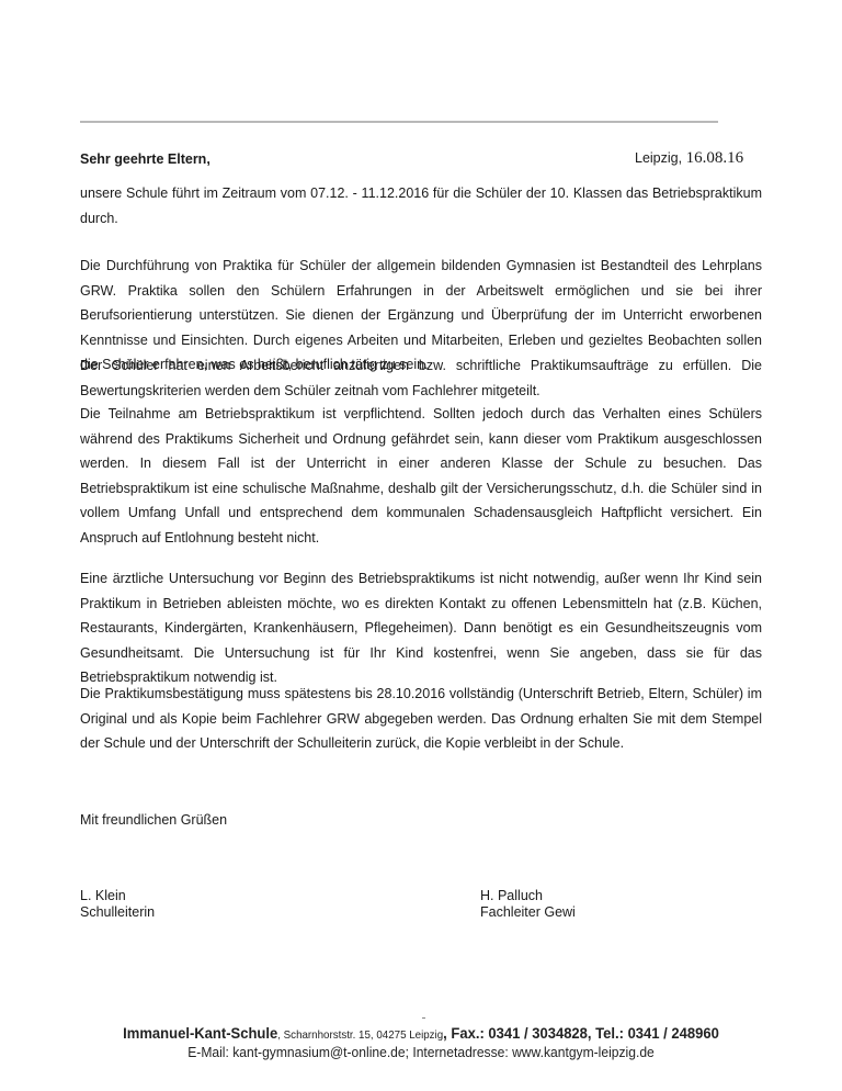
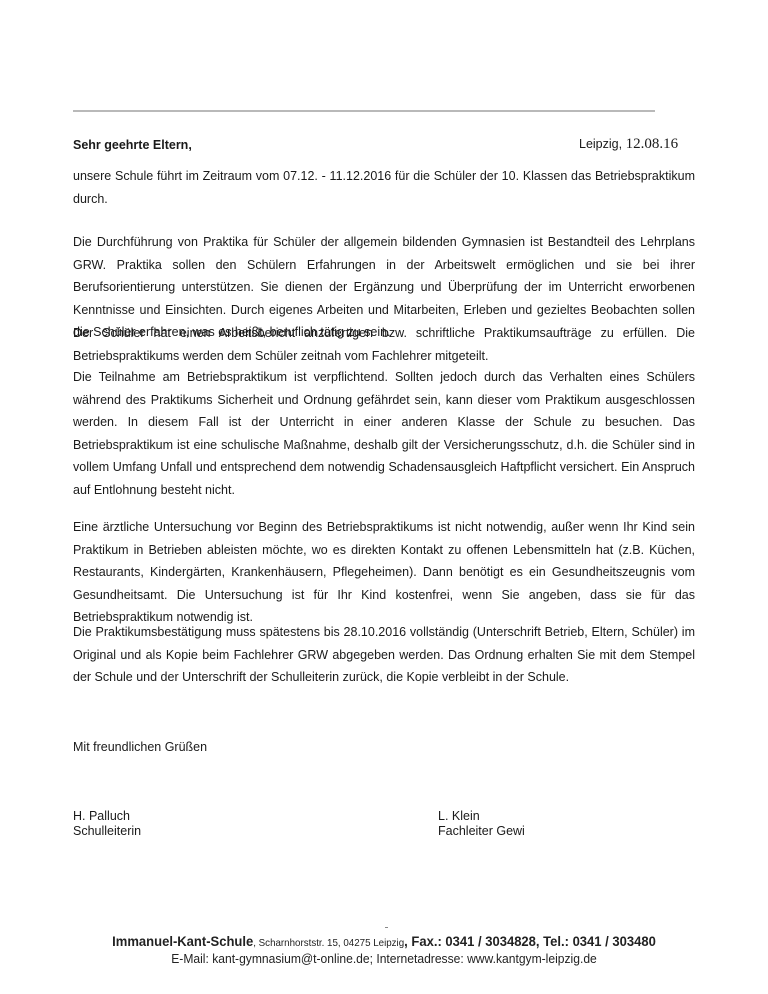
  Sehr geehrte Eltern,
- Leipzig, 16.08.16
+ Leipzig, 12.08.16
  unsere Schule führt im Zeitraum vom 07.12. - 11.12.2016 für die Schüler der 10. Klassen das Betriebspraktikum durch.
  Die Durchführung von Praktika für Schüler der allgemein bildenden Gymnasien ist Bestandteil des Lehrplans GRW. Praktika sollen den Schülern Erfahrungen in der Arbeitswelt ermöglichen und sie bei ihrer Berufsorientierung unterstützen. Sie dienen der Ergänzung und Überprüfung der im Unterricht erworbenen Kenntnisse und Einsichten. Durch eigenes Arbeiten und Mitarbeiten, Erleben und gezieltes Beobachten sollen die Schüler erfahren, was es heißt, beruflich tätig zu sein.
- Der Schüler hat einen Arbeitsbericht anzufertigen bzw. schriftliche Praktikumsaufträge zu erfüllen. Die Bewertungskriterien werden dem Schüler zeitnah vom Fachlehrer mitgeteilt.
+ Der Schüler hat einen Arbeitsbericht anzufertigen bzw. schriftliche Praktikumsaufträge zu erfüllen. Die Betriebspraktikums werden dem Schüler zeitnah vom Fachlehrer mitgeteilt.
- Die Teilnahme am Betriebspraktikum ist verpflichtend. Sollten jedoch durch das Verhalten eines Schülers während des Praktikums Sicherheit und Ordnung gefährdet sein, kann dieser vom Praktikum ausgeschlossen werden. In diesem Fall ist der Unterricht in einer anderen Klasse der Schule zu besuchen. Das Betriebspraktikum ist eine schulische Maßnahme, deshalb gilt der Versicherungsschutz, d.h. die Schüler sind in vollem Umfang Unfall und entsprechend dem kommunalen Schadensausgleich Haftpflicht versichert. Ein Anspruch auf Entlohnung besteht nicht.
+ Die Teilnahme am Betriebspraktikum ist verpflichtend. Sollten jedoch durch das Verhalten eines Schülers während des Praktikums Sicherheit und Ordnung gefährdet sein, kann dieser vom Praktikum ausgeschlossen werden. In diesem Fall ist der Unterricht in einer anderen Klasse der Schule zu besuchen. Das Betriebspraktikum ist eine schulische Maßnahme, deshalb gilt der Versicherungsschutz, d.h. die Schüler sind in vollem Umfang Unfall und entsprechend dem notwendig Schadensausgleich Haftpflicht versichert. Ein Anspruch auf Entlohnung besteht nicht.
  Eine ärztliche Untersuchung vor Beginn des Betriebspraktikums ist nicht notwendig, außer wenn Ihr Kind sein Praktikum in Betrieben ableisten möchte, wo es direkten Kontakt zu offenen Lebensmitteln hat (z.B. Küchen, Restaurants, Kindergärten, Krankenhäusern, Pflegeheimen). Dann benötigt es ein Gesundheitszeugnis vom Gesundheitsamt. Die Untersuchung ist für Ihr Kind kostenfrei, wenn Sie angeben, dass sie für das Betriebspraktikum notwendig ist.
  Die Praktikumsbestätigung muss spätestens bis 28.10.2016 vollständig (Unterschrift Betrieb, Eltern, Schüler) im Original und als Kopie beim Fachlehrer GRW abgegeben werden. Das Ordnung erhalten Sie mit dem Stempel der Schule und der Unterschrift der Schulleiterin zurück, die Kopie verbleibt in der Schule.
  Mit freundlichen Grüßen
- L. Klein
+ H. Palluch
  Schulleiterin
- H. Palluch
+ L. Klein
  Fachleiter Gewi
- Immanuel-Kant-Schule, Scharnhorststr. 15, 04275 Leipzig, Fax.: 0341 / 3034828, Tel.: 0341 / 248960
+ Immanuel-Kant-Schule, Scharnhorststr. 15, 04275 Leipzig, Fax.: 0341 / 3034828, Tel.: 0341 / 303480
  E-Mail: kant-gymnasium@t-online.de; Internetadresse: www.kantgym-leipzig.de
